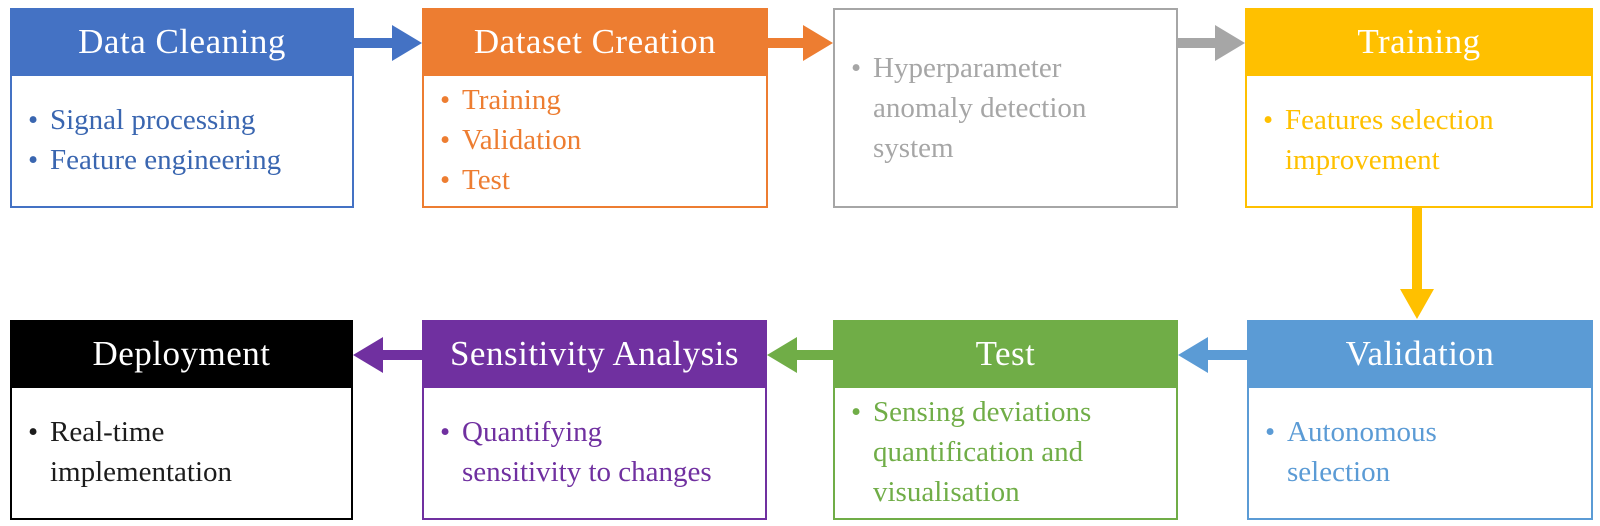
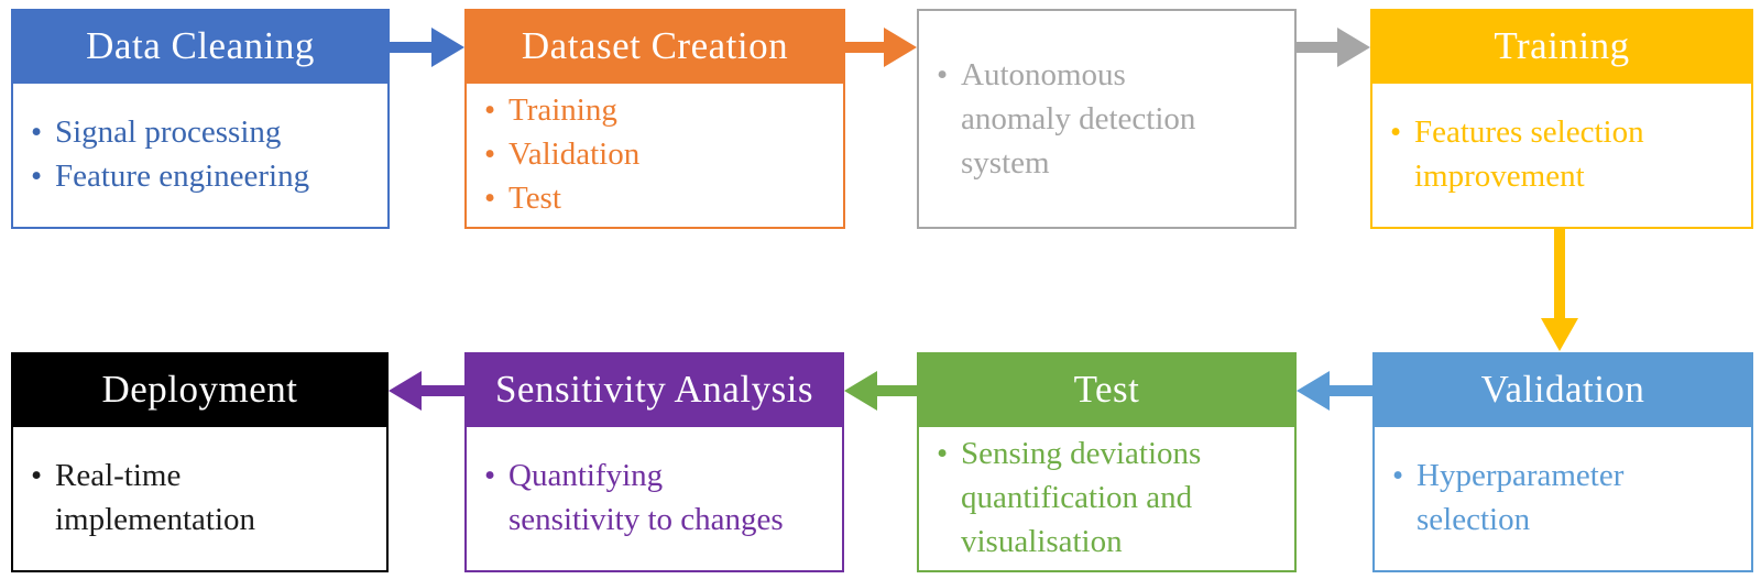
  Data Cleaning
  •
  Signal processing
  •
  Feature engineering
  Dataset Creation
  •
  Training
  •
  Validation
  •
  Test
  •
- Hyperparameter
+ Autonomous
  anomaly detection
  system
  Training
  •
  Features selection
  improvement
  Validation
  •
- Autonomous
+ Hyperparameter
  selection
  Test
  •
  Sensing deviations
  quantification and
  visualisation
  Sensitivity Analysis
  •
  Quantifying
  sensitivity to changes
  Deployment
  •
  Real-time
  implementation
